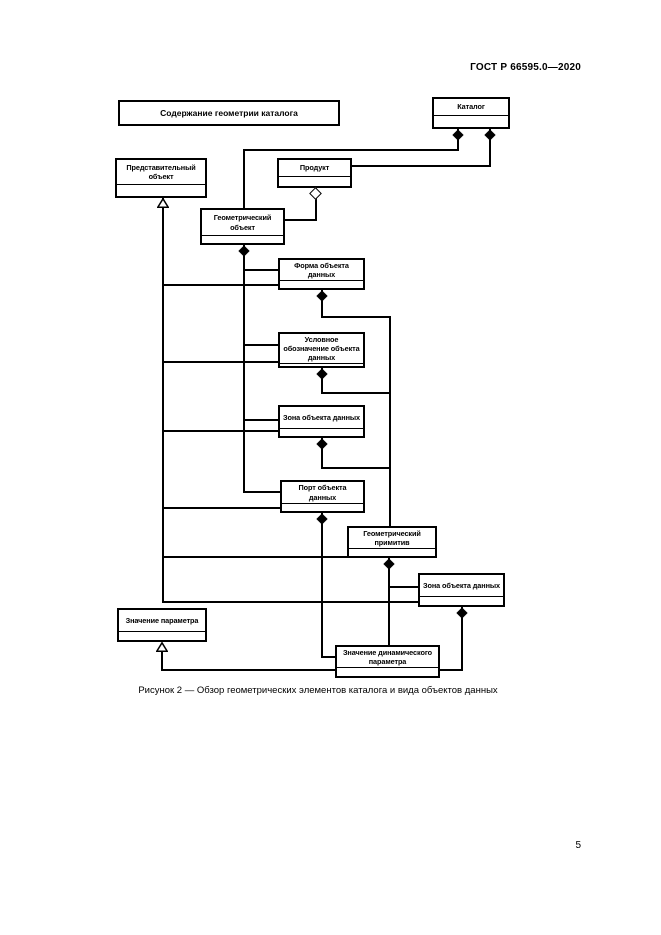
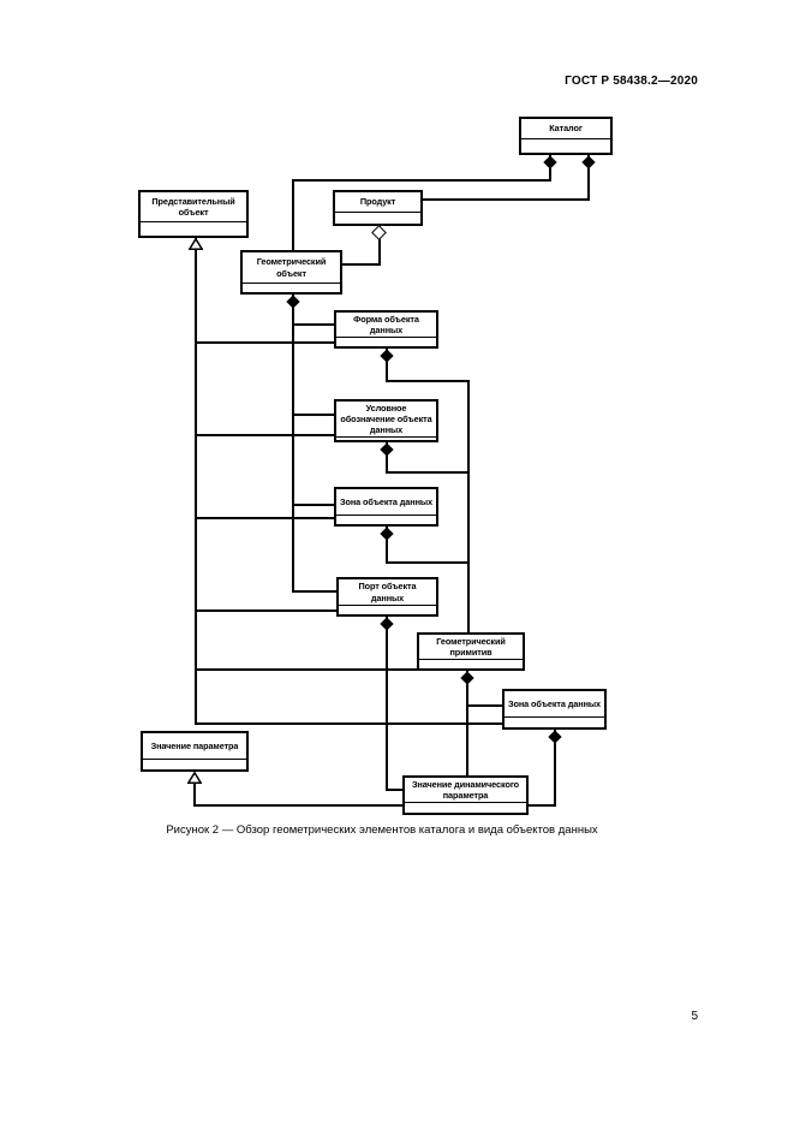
- ГОСТ Р 66595.0—2020
+ ГОСТ Р 58438.2—2020
- Содержание геометрии каталога
  Каталог
  Представительный объект
  Продукт
  Геометрический объект
  Форма объекта данных
  Условное обозначение объекта данных
  Зона объекта данных
  Порт объекта данных
  Геометрический примитив
  Зона объекта данных
  Значение параметра
  Значение динамического параметра
  Рисунок 2 — Обзор геометрических элементов каталога и вида объектов данных
  5
